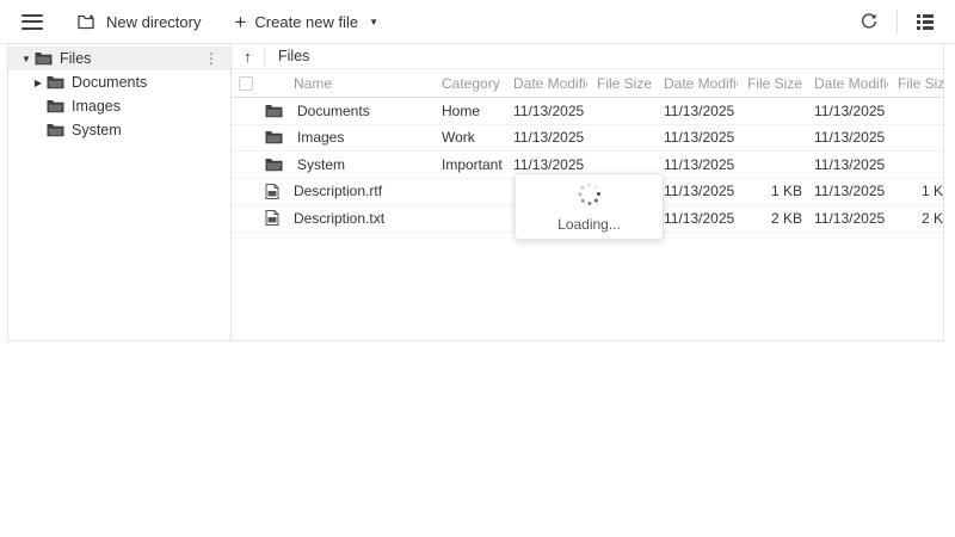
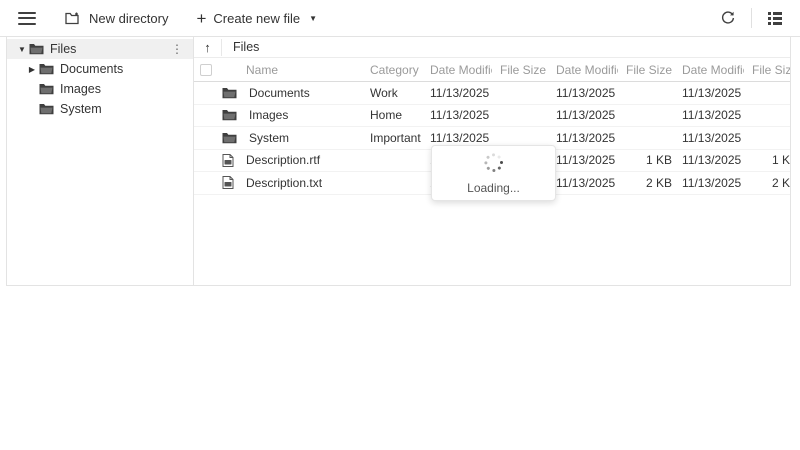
  New directory
  +
  Create new file
  ▼
  ▼
  Files
  ⋮
  ▶
  Documents
  Images
  System
  ↑
  Files
  Name
  Category
  Date Modifi
  File Size
  Date Modifi
  File Size
  Date Modifi
  File Siz
  Documents
- Home
+ Work
  11/13/2025
  11/13/2025
  11/13/2025
  Images
- Work
+ Home
  11/13/2025
  11/13/2025
  11/13/2025
  System
  Important
  11/13/2025
  11/13/2025
  11/13/2025
  Description.rtf
  11/13/2025
  1 KB
  11/13/2025
  Description.txt
  11/13/2025
  2 KB
  11/13/2025
  Loading...
